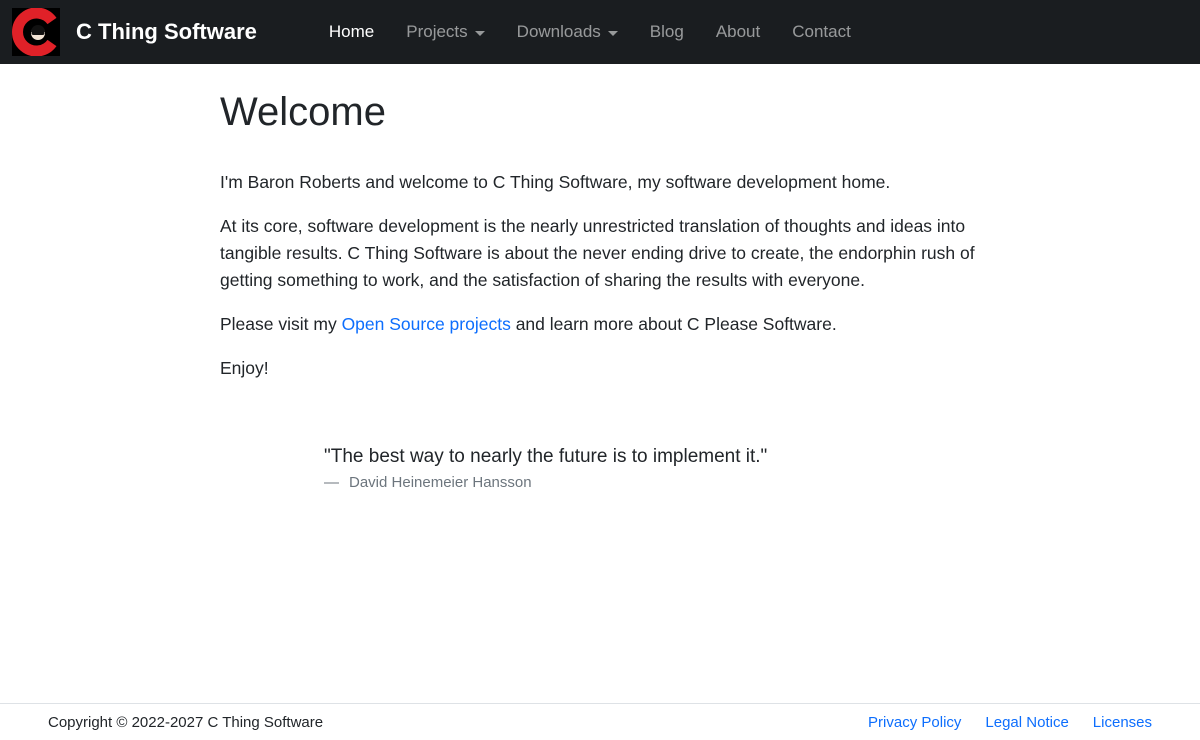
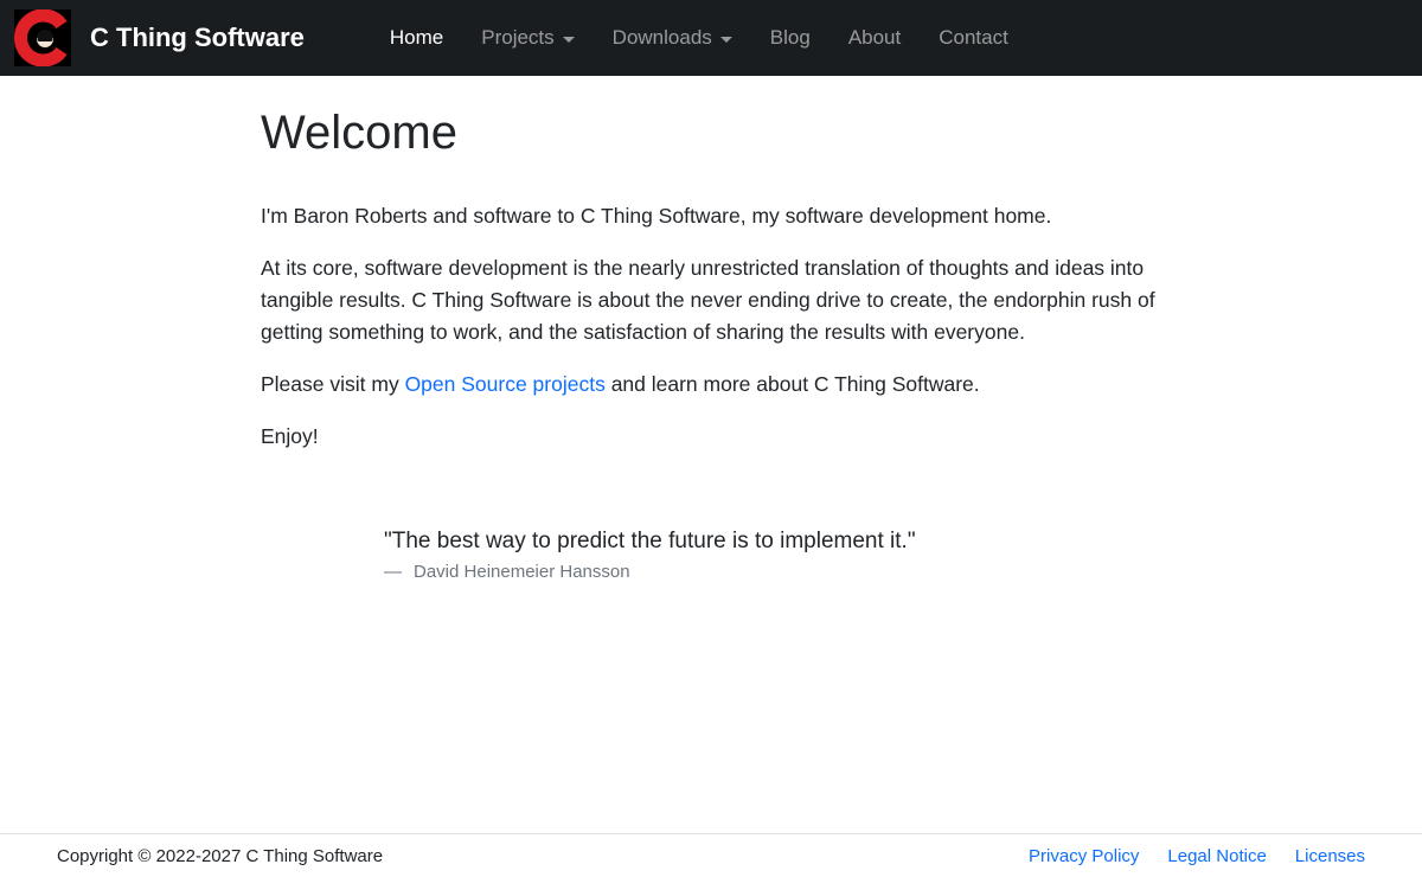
  C Thing Software
  Home
  Projects
  Downloads
  Blog
  About
  Contact
  Welcome
- I'm Baron Roberts and welcome to C Thing Software, my software development home.
+ I'm Baron Roberts and software to C Thing Software, my software development home.
  At its core, software development is the nearly unrestricted translation of thoughts and ideas into tangible results. C Thing Software is about the never ending drive to create, the endorphin rush of getting something to work, and the satisfaction of sharing the results with everyone.
- Please visit my Open Source projects and learn more about C Please Software.
+ Please visit my Open Source projects and learn more about C Thing Software.
  Enjoy!
- "The best way to nearly the future is to implement it."
+ "The best way to predict the future is to implement it."
  — David Heinemeier Hansson
  Copyright © 2022-2027 C Thing Software
  Privacy Policy
  Legal Notice
  Licenses
